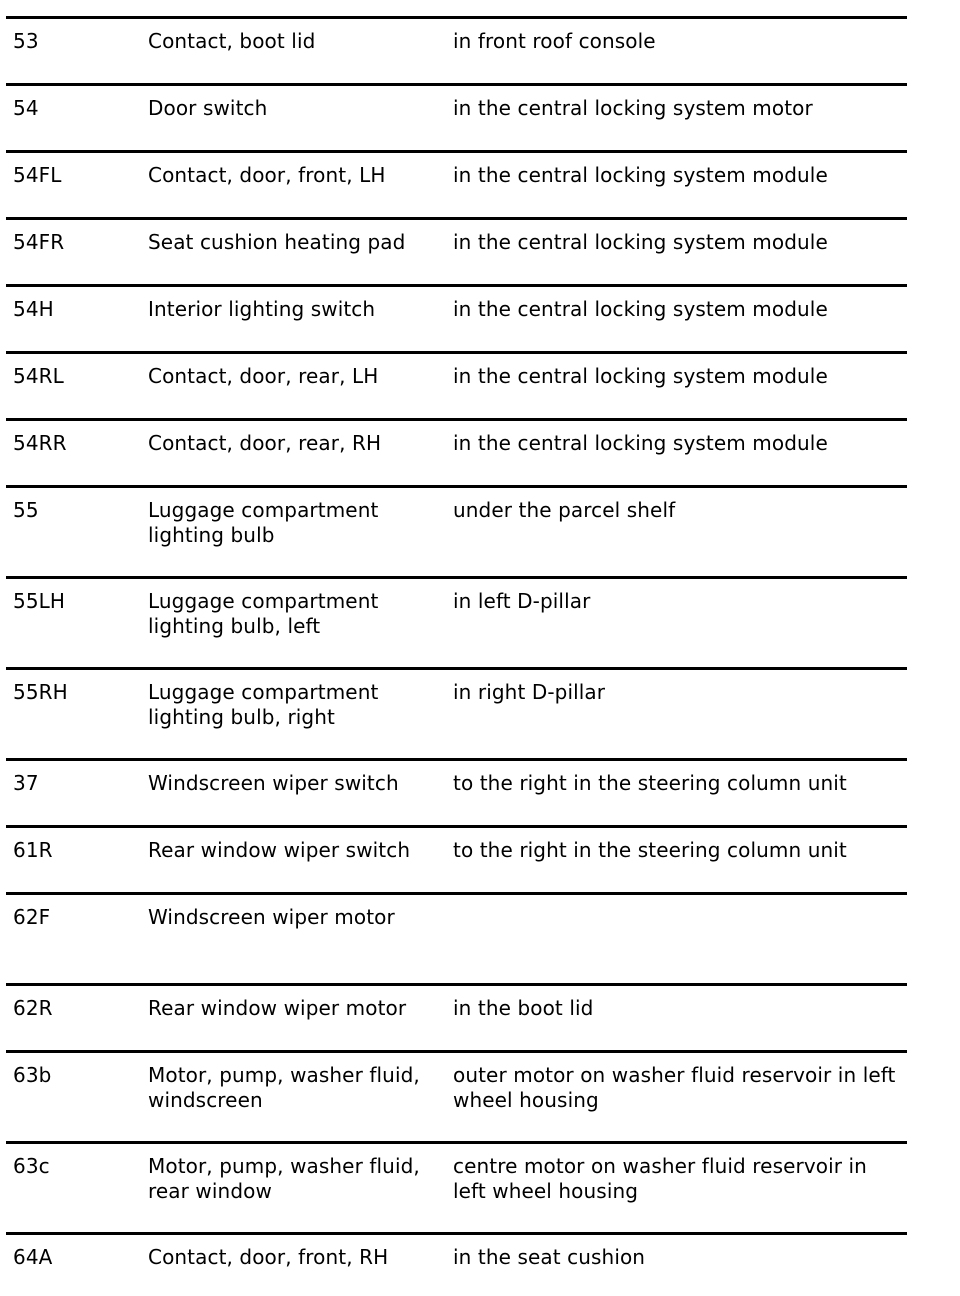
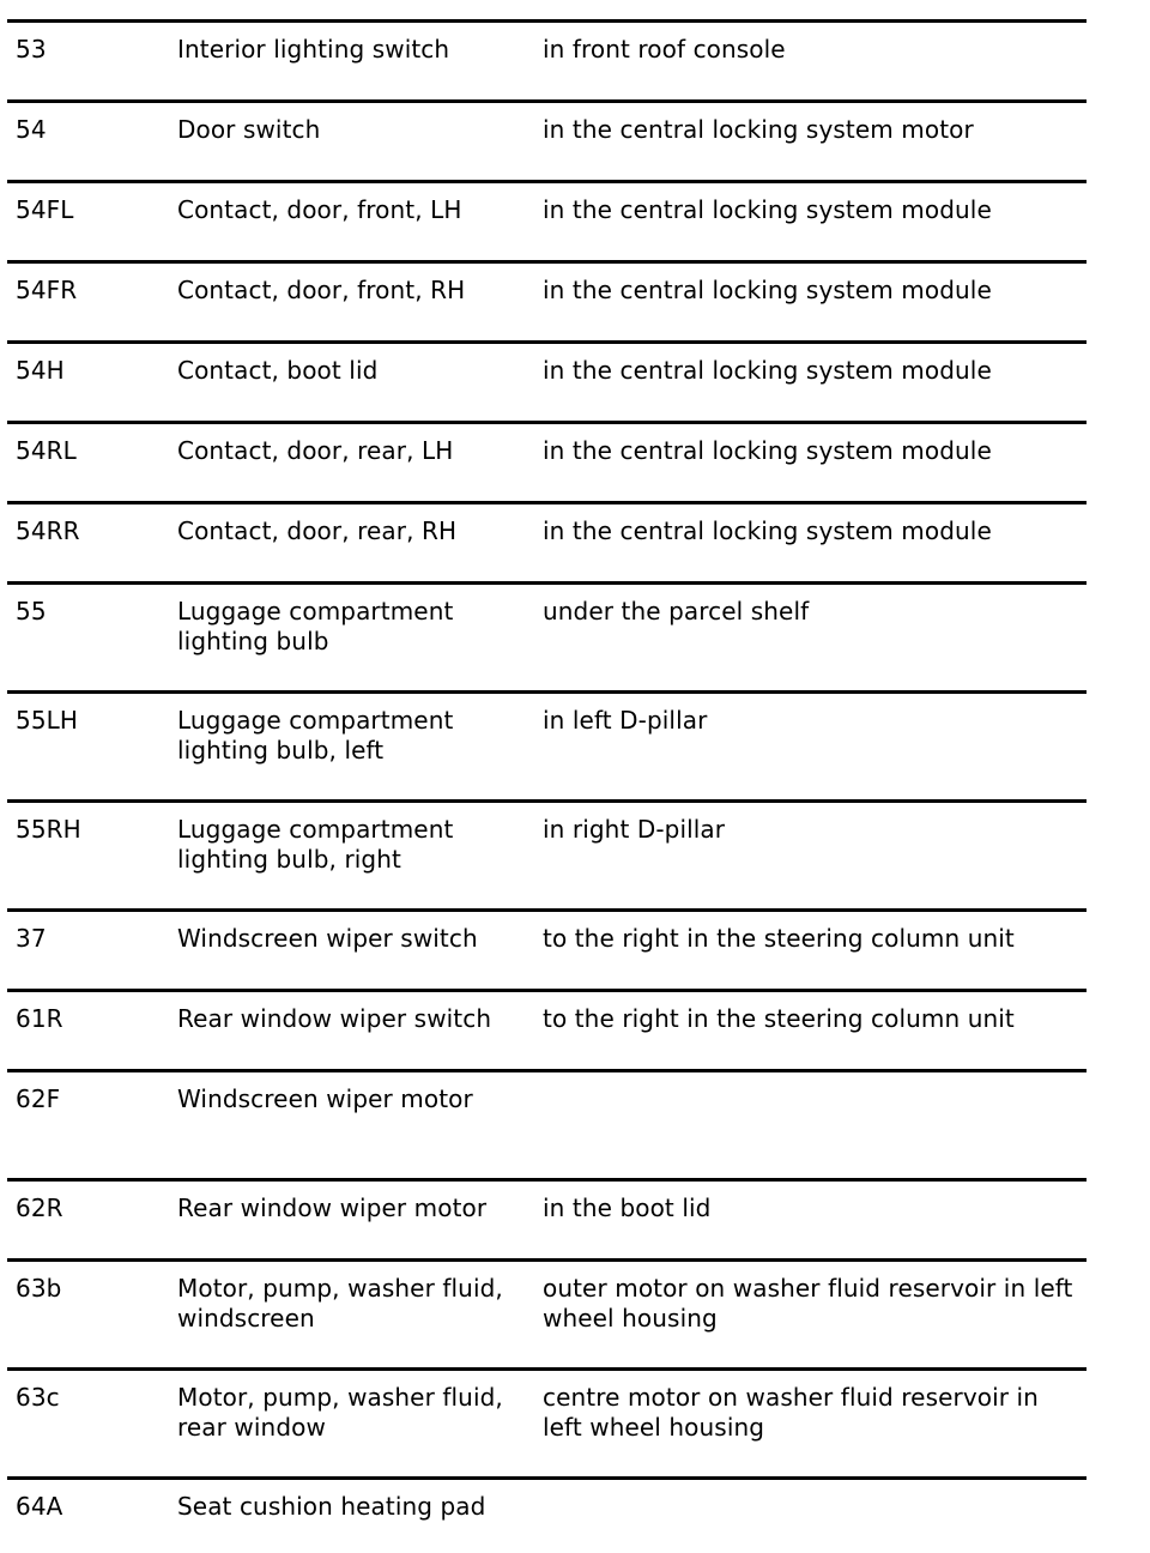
  53
- Contact, boot lid
+ Interior lighting switch
  in front roof console
  54
  Door switch
  in the central locking system motor
  54FL
  Contact, door, front, LH
  in the central locking system module
  54FR
- Seat cushion heating pad
+ Contact, door, front, RH
  in the central locking system module
  54H
- Interior lighting switch
+ Contact, boot lid
  in the central locking system module
  54RL
  Contact, door, rear, LH
  in the central locking system module
  54RR
  Contact, door, rear, RH
  in the central locking system module
  55
  Luggage compartment
  lighting bulb
  under the parcel shelf
  55LH
  Luggage compartment
  lighting bulb, left
  in left D-pillar
  55RH
  Luggage compartment
  lighting bulb, right
  in right D-pillar
  37
  Windscreen wiper switch
  to the right in the steering column unit
  61R
  Rear window wiper switch
  to the right in the steering column unit
  62F
  Windscreen wiper motor
  62R
  Rear window wiper motor
  in the boot lid
  63b
  Motor, pump, washer fluid,
  windscreen
  outer motor on washer fluid reservoir in left
  wheel housing
  63c
  Motor, pump, washer fluid,
  rear window
  centre motor on washer fluid reservoir in
  left wheel housing
  64A
- Contact, door, front, RH
+ Seat cushion heating pad
- in the seat cushion
